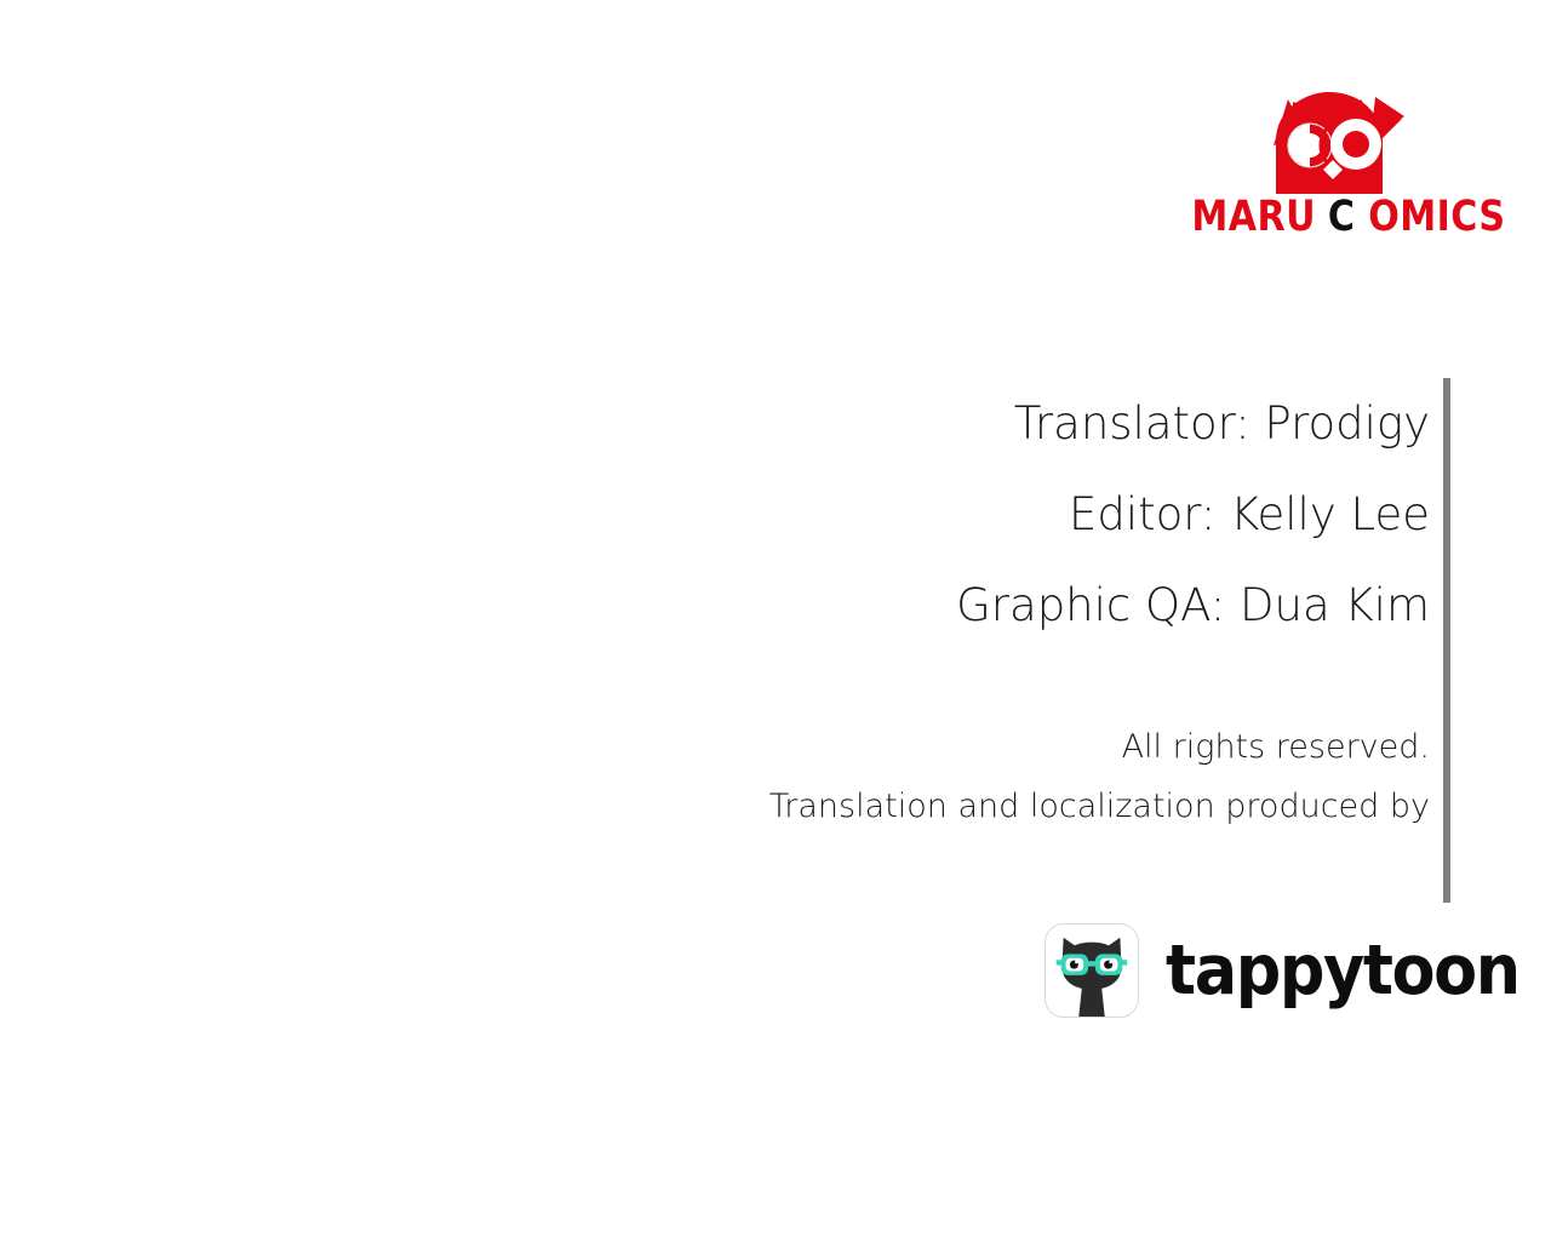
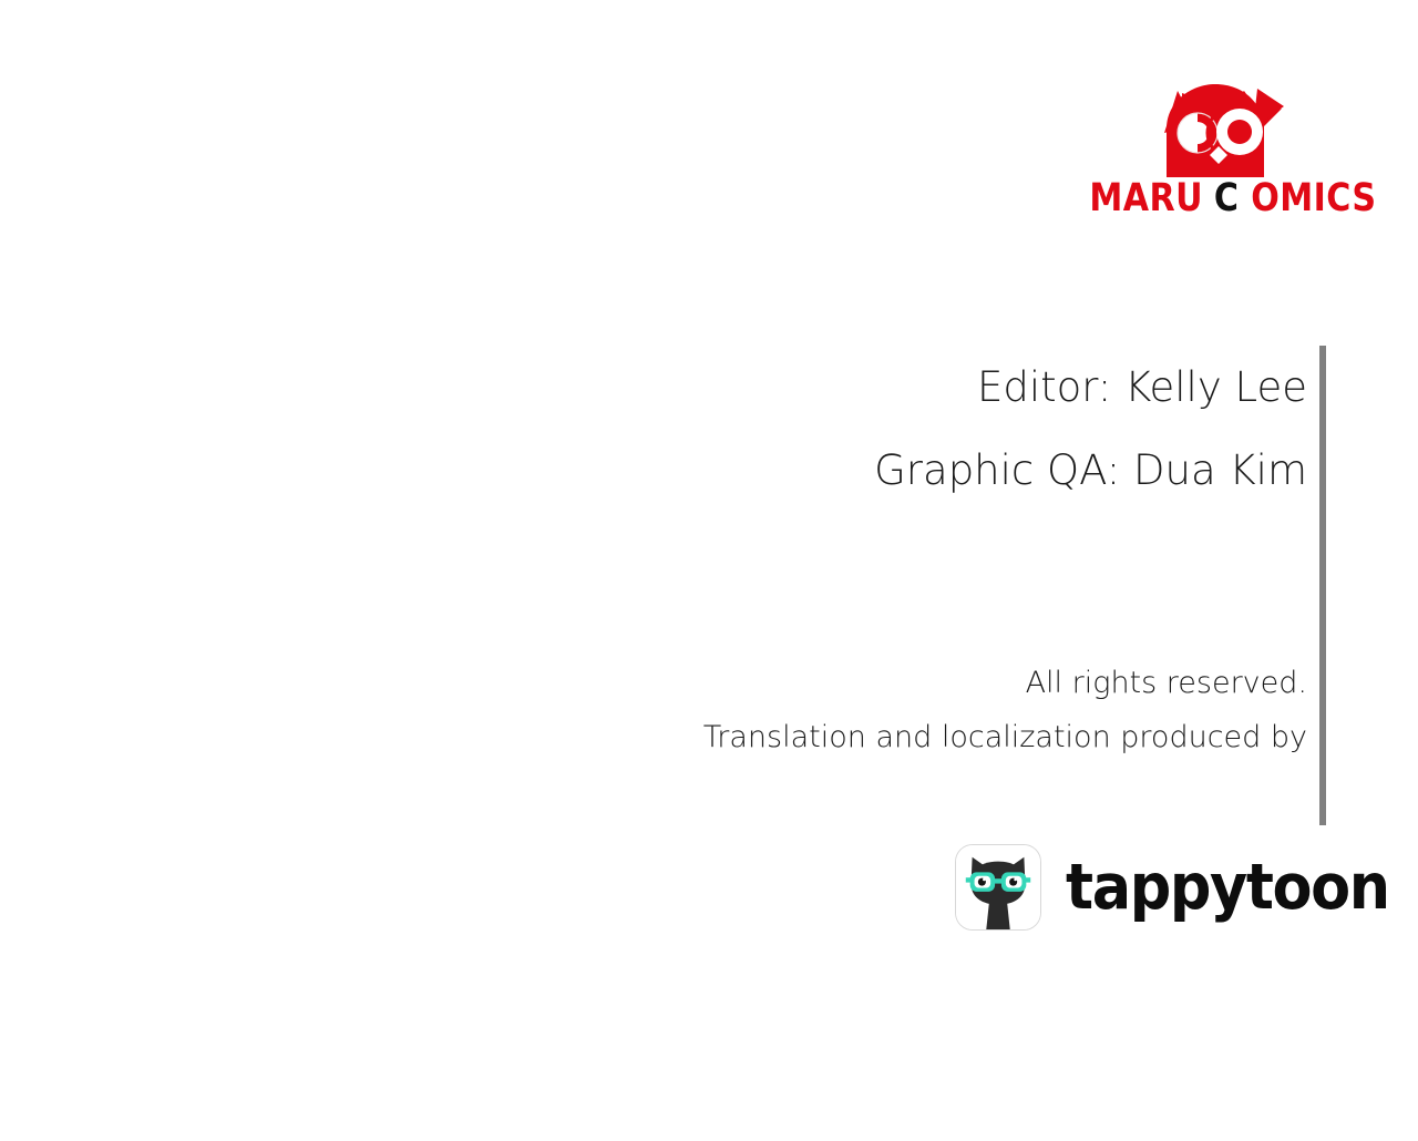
  MARU C OMICS
- Translator: Prodigy
  Editor: Kelly Lee
  Graphic QA: Dua Kim
  All rights reserved.
  Translation and localization produced by
  tappytoon
